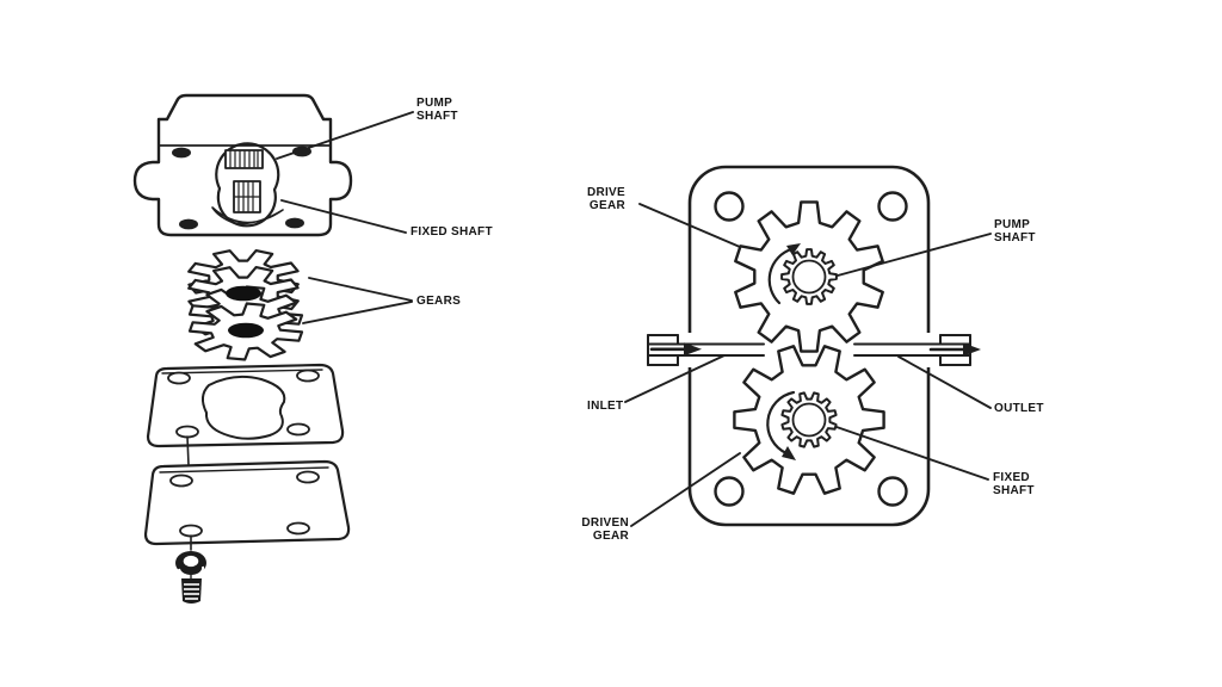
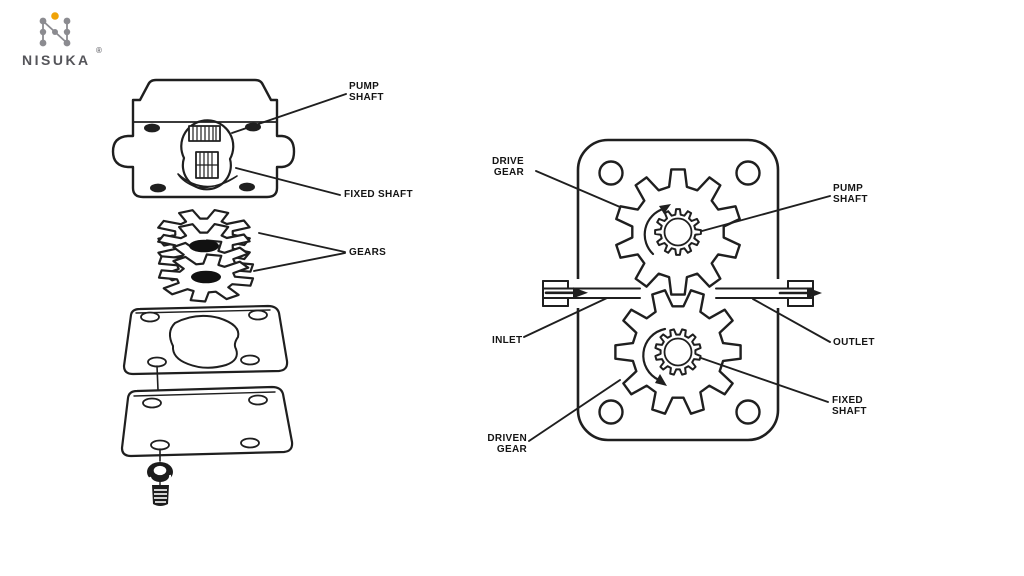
+ NISUKA
+ ®
  PUMP
  SHAFT
  FIXED SHAFT
  GEARS
  DRIVE
  GEAR
  PUMP
  SHAFT
  INLET
  OUTLET
  DRIVEN
  GEAR
  FIXED
  SHAFT
